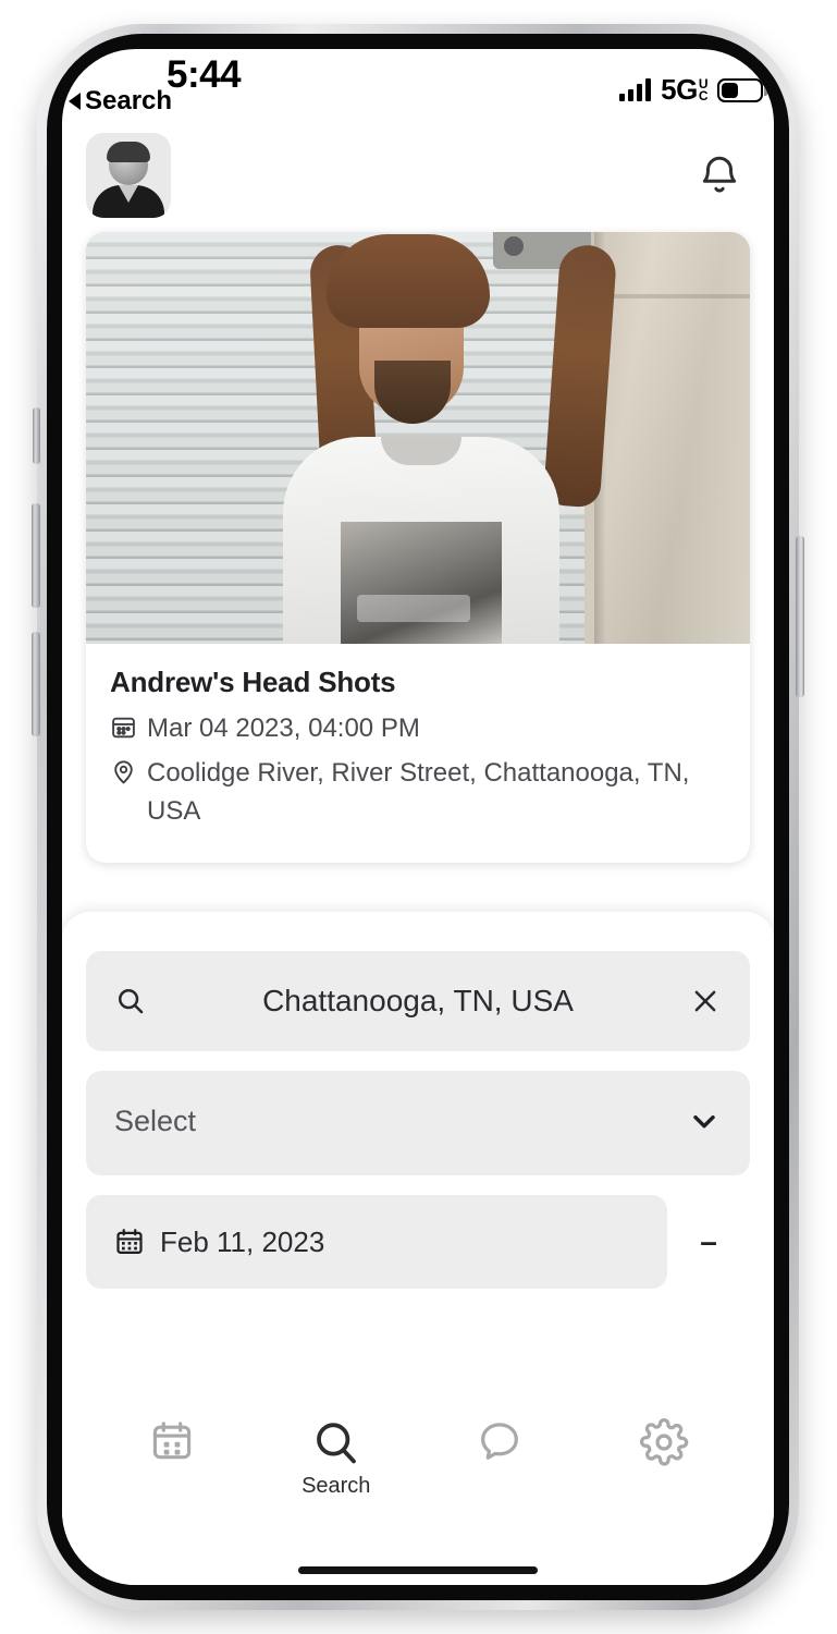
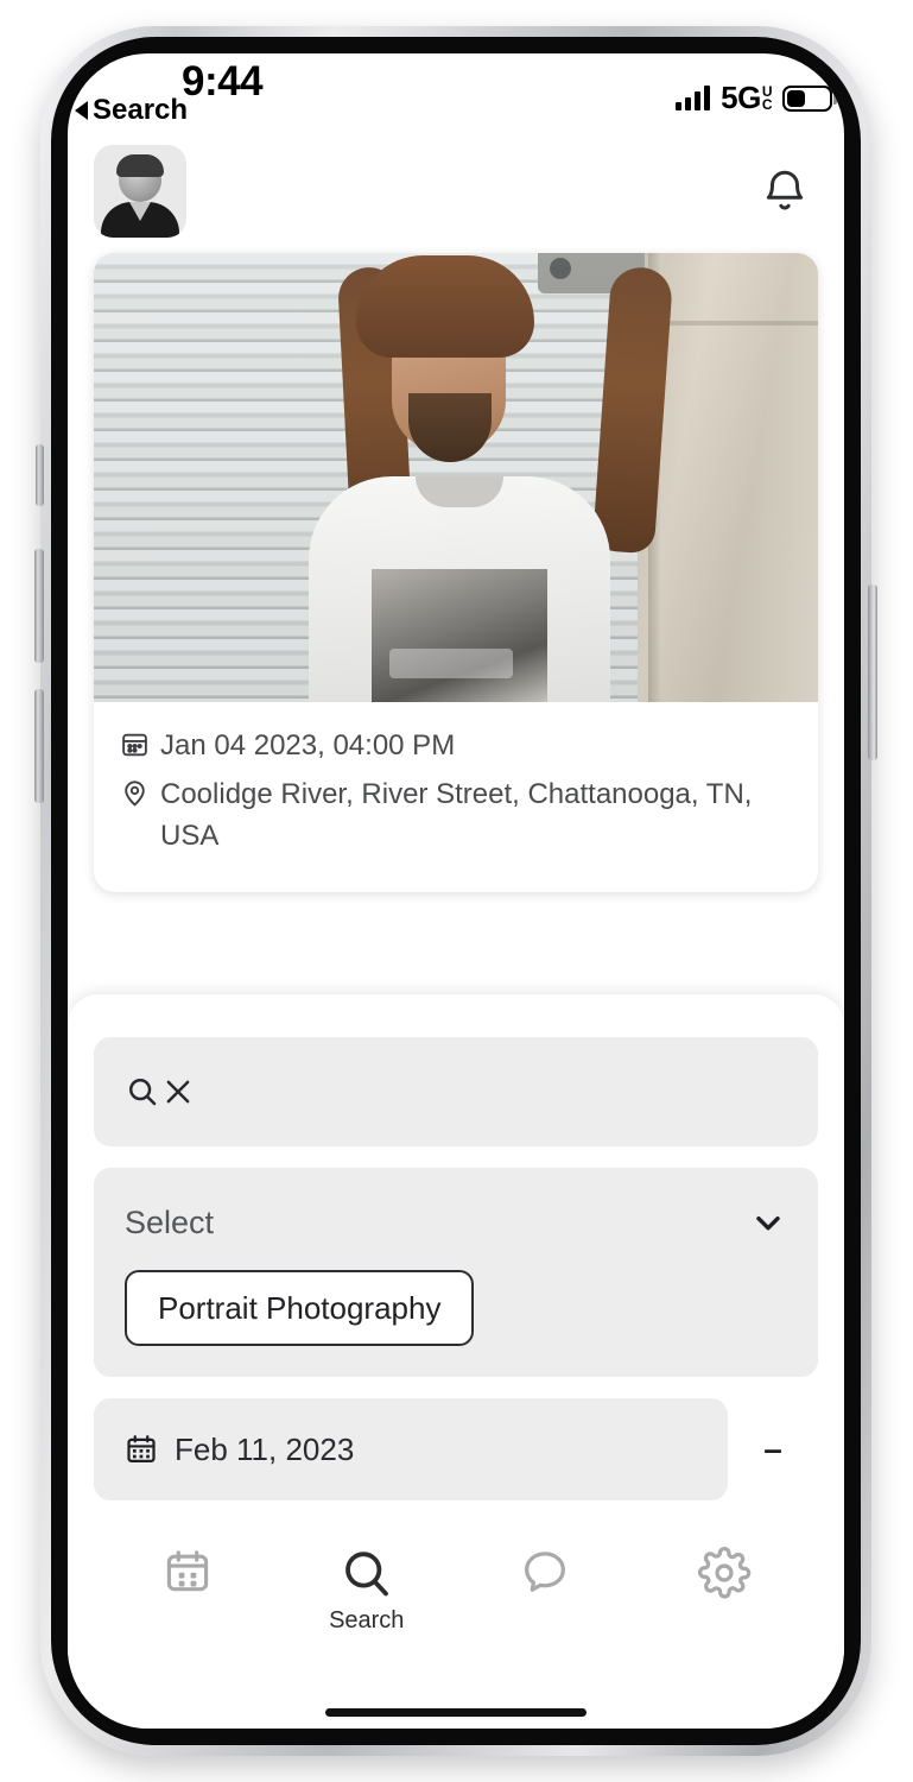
- 5:44
+ 9:44
  Search
  5G
  U
  C
- Andrew's Head Shots
- Mar 04 2023, 04:00 PM
+ Jan 04 2023, 04:00 PM
  Coolidge River, River Street, Chattanooga, TN, USA
- Chattanooga, TN, USA
  Select
+ Portrait Photography
  Feb 11, 2023
  –
  Search
